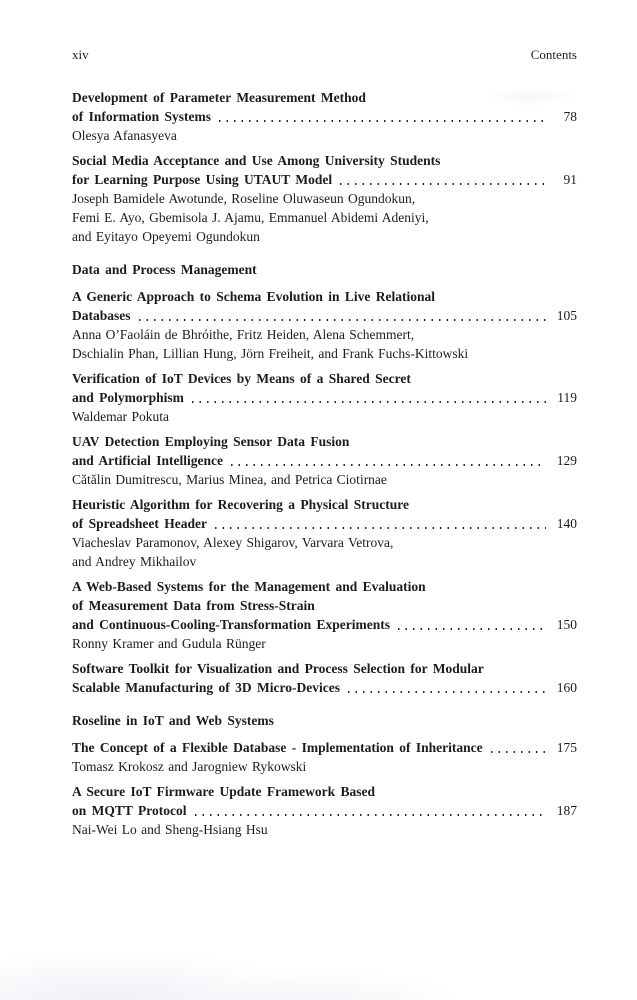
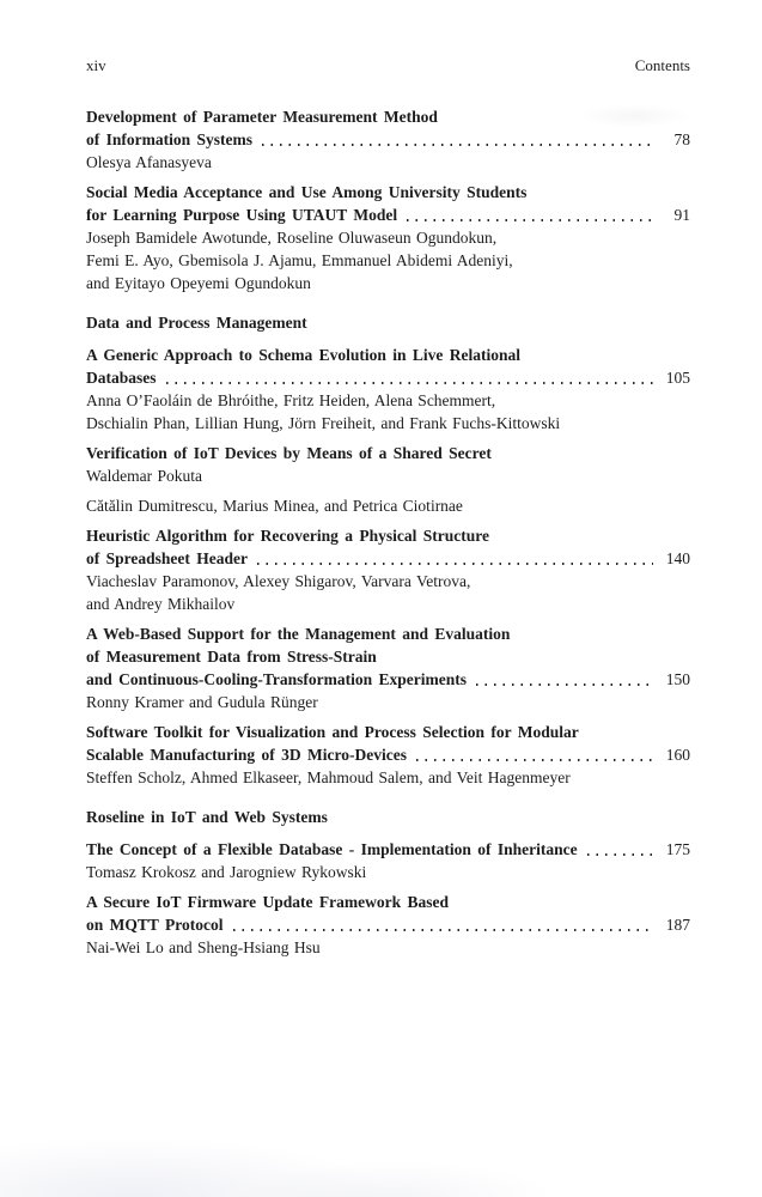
  xiv
  Contents
  Development of Parameter Measurement Method
  of Information Systems
  78
  Olesya Afanasyeva
  Social Media Acceptance and Use Among University Students
  for Learning Purpose Using UTAUT Model
  91
  Joseph Bamidele Awotunde, Roseline Oluwaseun Ogundokun,
  Femi E. Ayo, Gbemisola J. Ajamu, Emmanuel Abidemi Adeniyi,
  and Eyitayo Opeyemi Ogundokun
  Data and Process Management
  A Generic Approach to Schema Evolution in Live Relational
  Databases
  105
  Anna O’Faoláin de Bhróithe, Fritz Heiden, Alena Schemmert,
  Dschialin Phan, Lillian Hung, Jörn Freiheit, and Frank Fuchs-Kittowski
  Verification of IoT Devices by Means of a Shared Secret
- and Polymorphism
- 119
  Waldemar Pokuta
- UAV Detection Employing Sensor Data Fusion
- and Artificial Intelligence
- 129
  Cătălin Dumitrescu, Marius Minea, and Petrica Ciotirnae
  Heuristic Algorithm for Recovering a Physical Structure
  of Spreadsheet Header
  140
  Viacheslav Paramonov, Alexey Shigarov, Varvara Vetrova,
  and Andrey Mikhailov
- A Web-Based Systems for the Management and Evaluation
+ A Web-Based Support for the Management and Evaluation
  of Measurement Data from Stress-Strain
  and Continuous-Cooling-Transformation Experiments
  150
  Ronny Kramer and Gudula Rünger
  Software Toolkit for Visualization and Process Selection for Modular
  Scalable Manufacturing of 3D Micro-Devices
  160
+ Steffen Scholz, Ahmed Elkaseer, Mahmoud Salem, and Veit Hagenmeyer
  Roseline in IoT and Web Systems
  The Concept of a Flexible Database - Implementation of Inheritance
  175
  Tomasz Krokosz and Jarogniew Rykowski
  A Secure IoT Firmware Update Framework Based
  on MQTT Protocol
  187
  Nai-Wei Lo and Sheng-Hsiang Hsu
